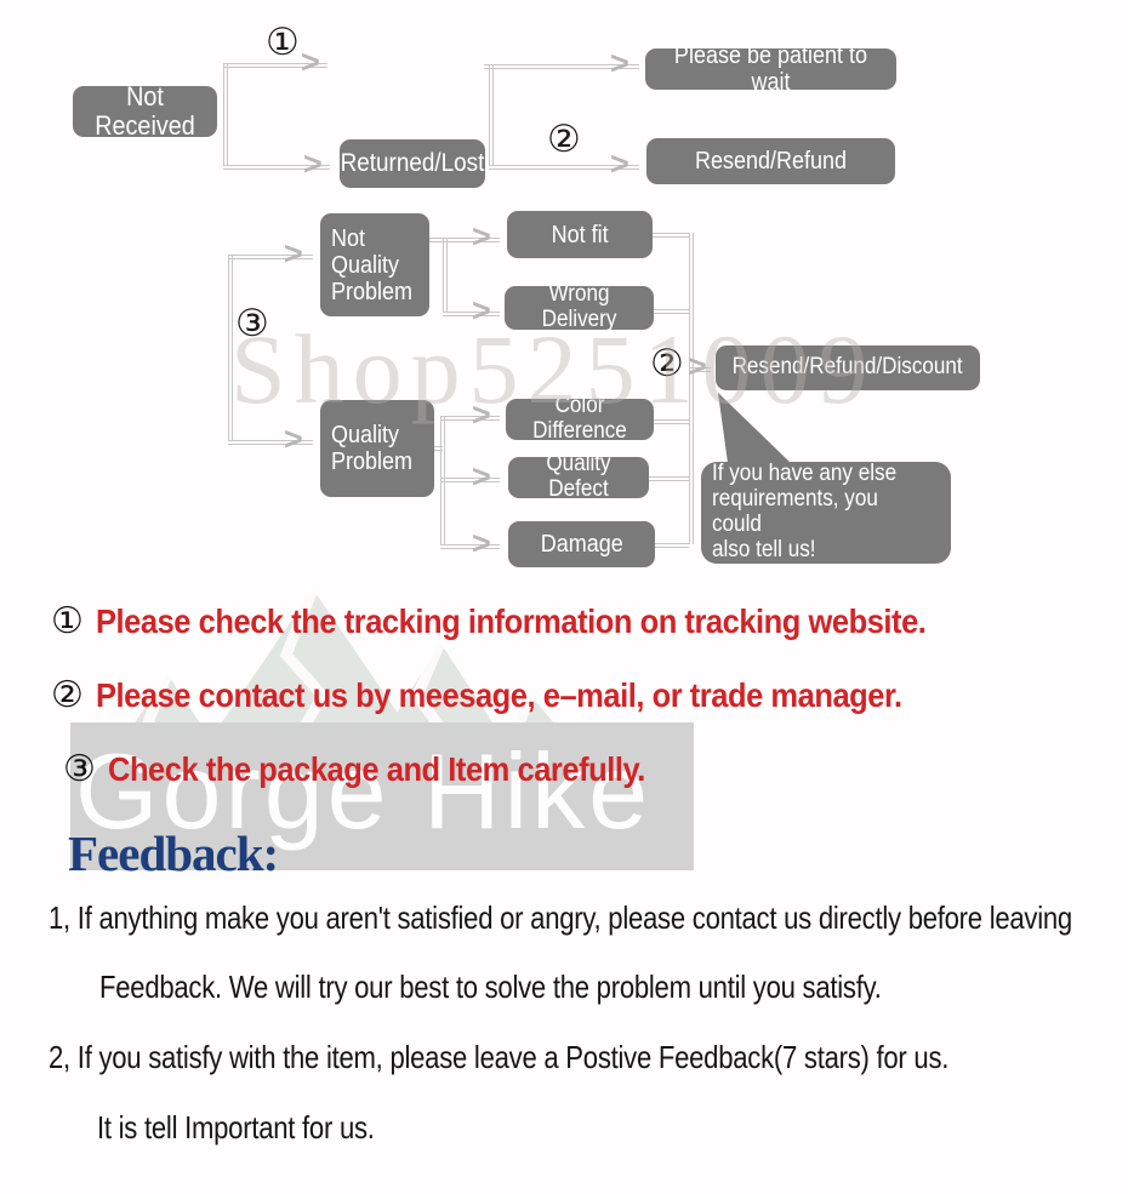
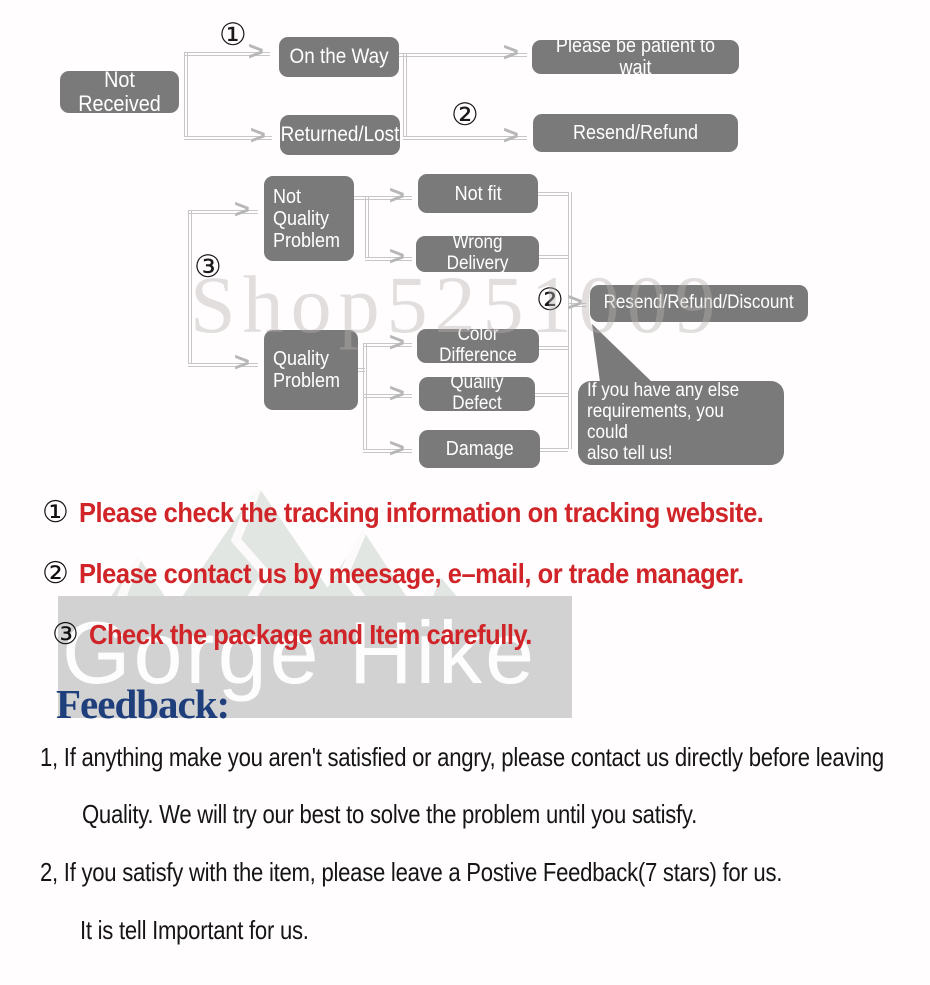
  Gorge Hike
  Shop5251009
  Not Received
  ①
  >
  >
+ On the Way
  Returned/Lost
  >
  >
  ②
  Please be patient to wait
  Resend/Refund
  ③
  >
  >
  Not
  Quality
  Problem
  Quality
  Problem
  >
  >
  >
  >
  >
  Not fit
  Wrong Delivery
  Color Difference
  Quality Defect
  Damage
  >
  ②
  Resend/Refund/Discount
  If you have any else
  requirements, you could
  also tell us!
  ①
  Please check the tracking information on tracking website.
  ②
  Please contact us by meesage, e–mail, or trade manager.
  ③
  Check the package and Item carefully.
  Feedback:
  1, If anything make you aren't satisfied or angry, please contact us directly before leaving
- Feedback. We will try our best to solve the problem until you satisfy.
+ Quality. We will try our best to solve the problem until you satisfy.
  2, If you satisfy with the item, please leave a Postive Feedback(7 stars) for us.
  It is tell Important for us.
